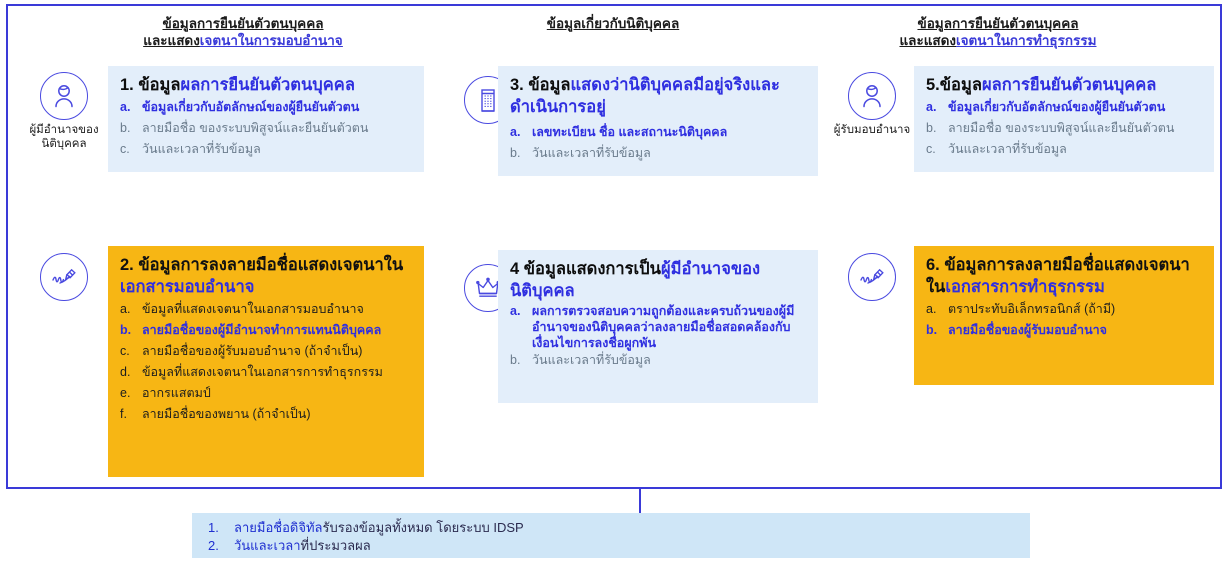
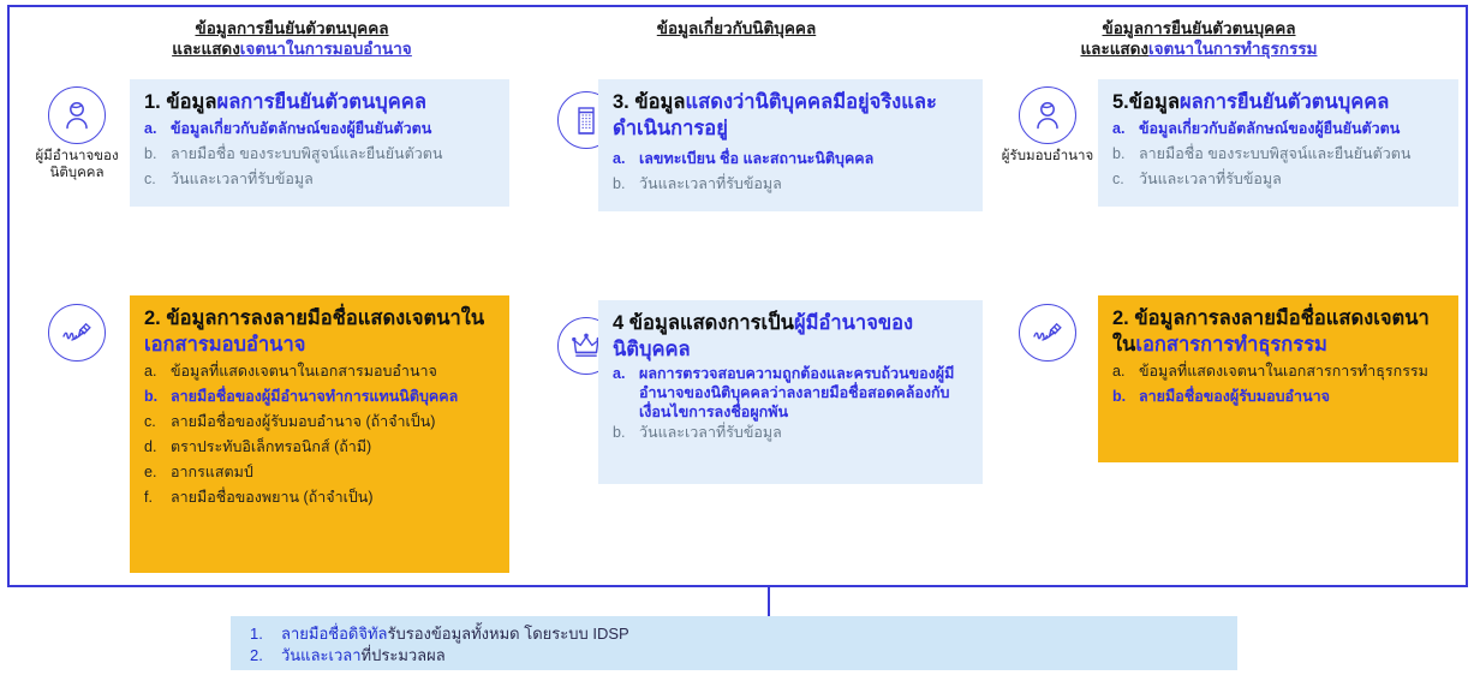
  ข้อมูลการยืนยันตัวตนบุคคล
  และแสดงเจตนาในการมอบอำนาจ
  ข้อมูลเกี่ยวกับนิติบุคคล
  ข้อมูลการยืนยันตัวตนบุคคล
  และแสดงเจตนาในการทำธุรกรรม
  ผู้มีอำนาจของ
  นิติบุคคล
  ผู้รับมอบอำนาจ
  1. ข้อมูลผลการยืนยันตัวตนบุคคล
  a.
  ข้อมูลเกี่ยวกับอัตลักษณ์ของผู้ยืนยันตัวตน
  b.
  ลายมือชื่อ ของระบบพิสูจน์และยืนยันตัวตน
  c.
  วันและเวลาที่รับข้อมูล
  2. ข้อมูลการลงลายมือชื่อแสดงเจตนาในเอกสารมอบอำนาจ
  a.
  ข้อมูลที่แสดงเจตนาในเอกสารมอบอำนาจ
  b.
  ลายมือชื่อของผู้มีอำนาจทำการแทนนิติบุคคล
  c.
  ลายมือชื่อของผู้รับมอบอำนาจ (ถ้าจำเป็น)
  d.
- ข้อมูลที่แสดงเจตนาในเอกสารการทำธุรกรรม
+ ตราประทับอิเล็กทรอนิกส์ (ถ้ามี)
  e.
  อากรแสตมป์
  f.
  ลายมือชื่อของพยาน (ถ้าจำเป็น)
  3. ข้อมูลแสดงว่านิติบุคคลมีอยู่จริงและดำเนินการอยู่
  a.
  เลขทะเบียน ชื่อ และสถานะนิติบุคคล
  b.
  วันและเวลาที่รับข้อมูล
  4 ข้อมูลแสดงการเป็นผู้มีอำนาจของนิติบุคคล
  a.
  ผลการตรวจสอบความถูกต้องและครบถ้วนของผู้มีอำนาจของนิติบุคคลว่าลงลายมือชื่อสอดคล้องกับเงื่อนไขการลงชื่อผูกพัน
  b.
  วันและเวลาที่รับข้อมูล
  5.ข้อมูลผลการยืนยันตัวตนบุคคล
  a.
  ข้อมูลเกี่ยวกับอัตลักษณ์ของผู้ยืนยันตัวตน
  b.
  ลายมือชื่อ ของระบบพิสูจน์และยืนยันตัวตน
  c.
  วันและเวลาที่รับข้อมูล
- 6. ข้อมูลการลงลายมือชื่อแสดงเจตนาในเอกสารการทำธุรกรรม
+ 2. ข้อมูลการลงลายมือชื่อแสดงเจตนาในเอกสารการทำธุรกรรม
  a.
- ตราประทับอิเล็กทรอนิกส์ (ถ้ามี)
+ ข้อมูลที่แสดงเจตนาในเอกสารการทำธุรกรรม
  b.
  ลายมือชื่อของผู้รับมอบอำนาจ
  1.
  ลายมือชื่อดิจิทัลรับรองข้อมูลทั้งหมด โดยระบบ IDSP
  2.
  วันและเวลาที่ประมวลผล
